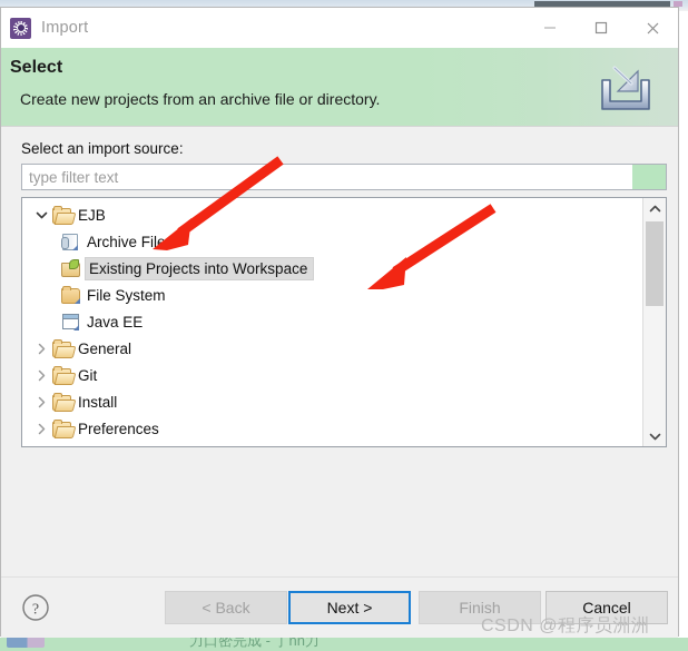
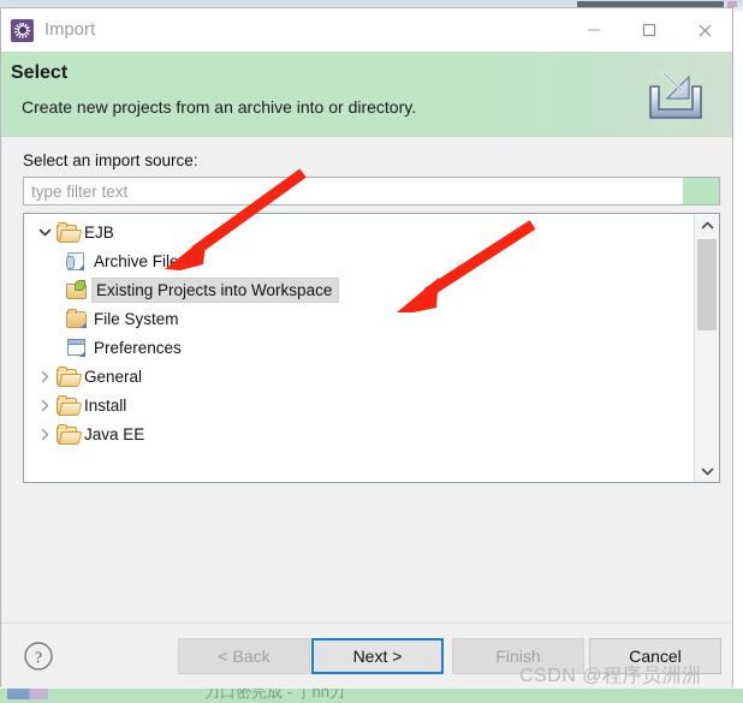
  Import
  Select
- Create new projects from an archive file or directory.
+ Create new projects from an archive into or directory.
  Select an import source:
  type filter text
  EJB
  Archive File
  Existing Projects into Workspace
  File System
- Java EE
+ Preferences
  General
- Git
  Install
- Preferences
+ Java EE
  ?
  < Back
  Next >
  Finish
  Cancel
  CSDN @程序员洲洲
  力口密完成 - 丁nn力
